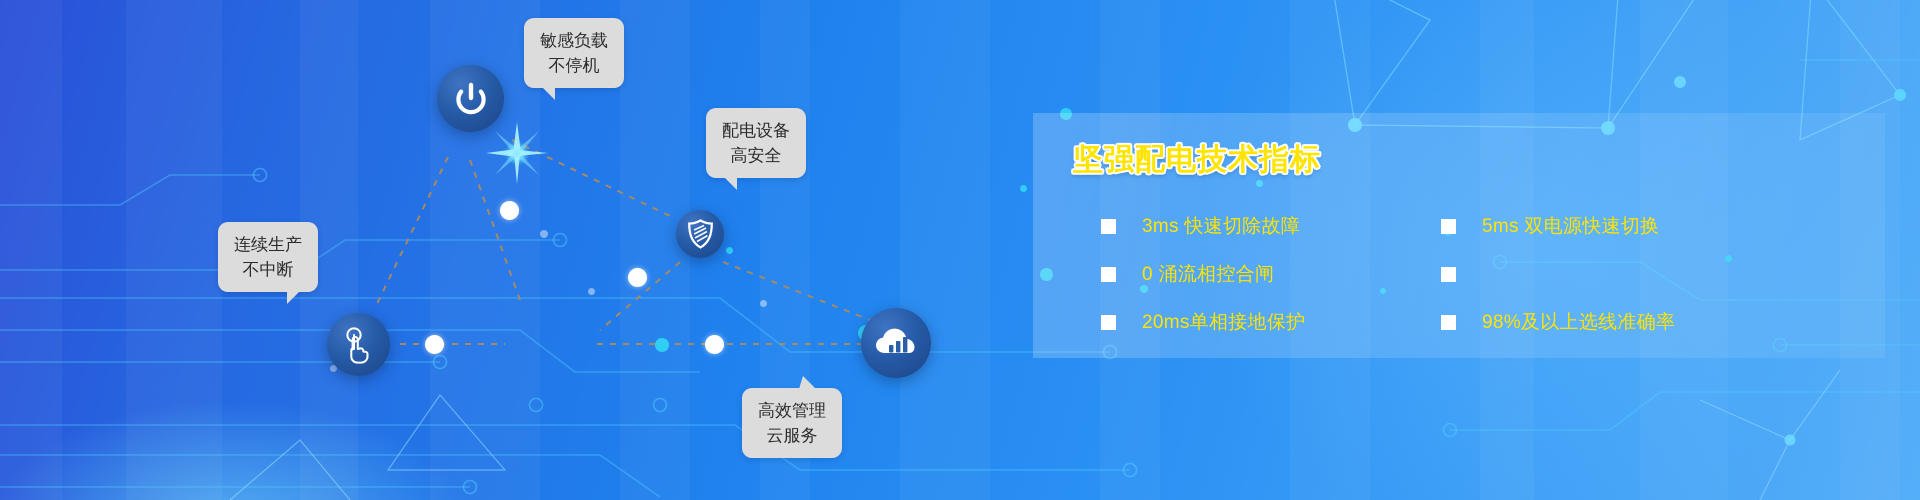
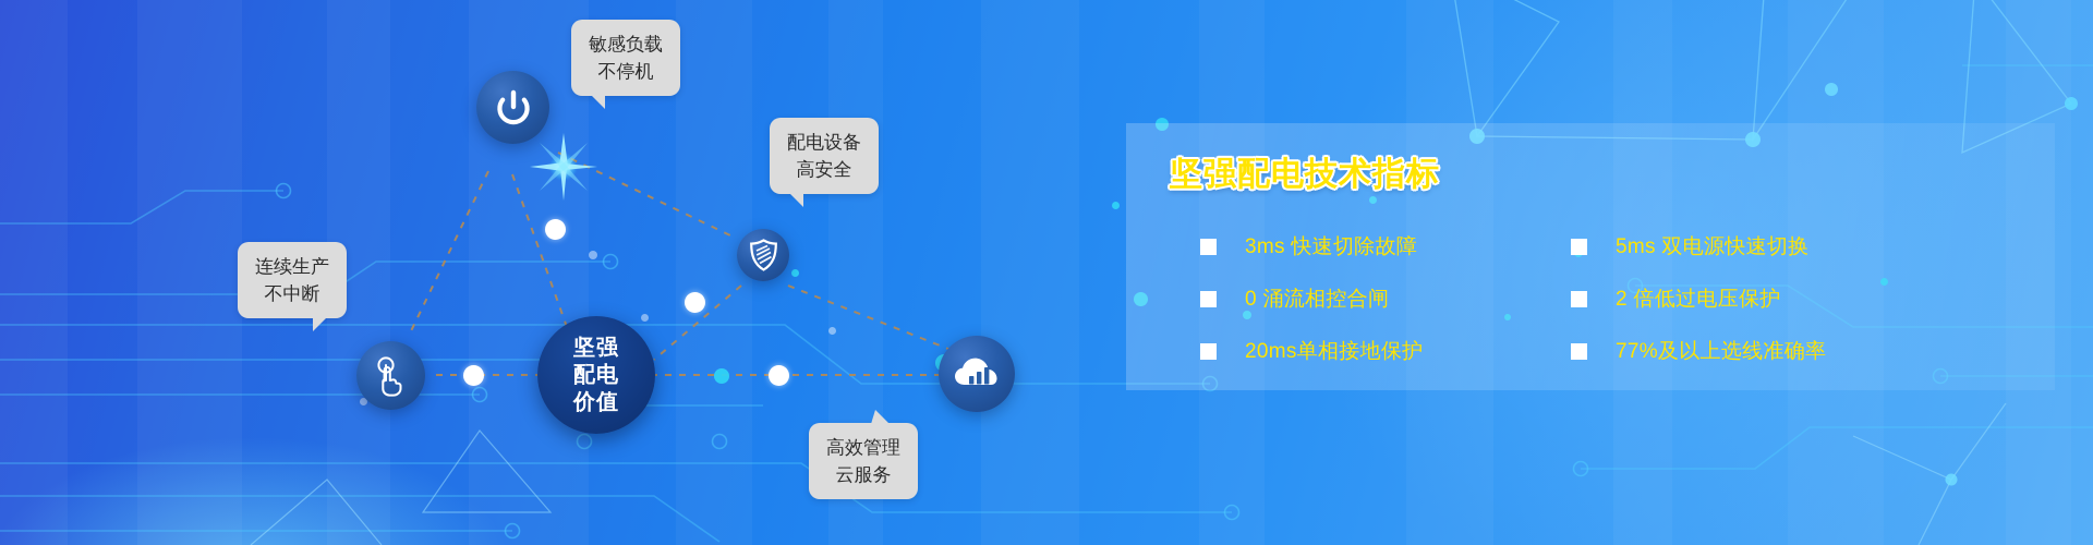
+ 坚强
+ 配电
+ 价值
  敏感负载
  不停机
  配电设备
  高安全
  连续生产
  不中断
  高效管理
  云服务
  坚强配电技术指标
  3ms 快速切除故障
  5ms 双电源快速切换
  0 涌流相控合闸
+ 2 倍低过电压保护
  20ms单相接地保护
- 98%及以上选线准确率
+ 77%及以上选线准确率
